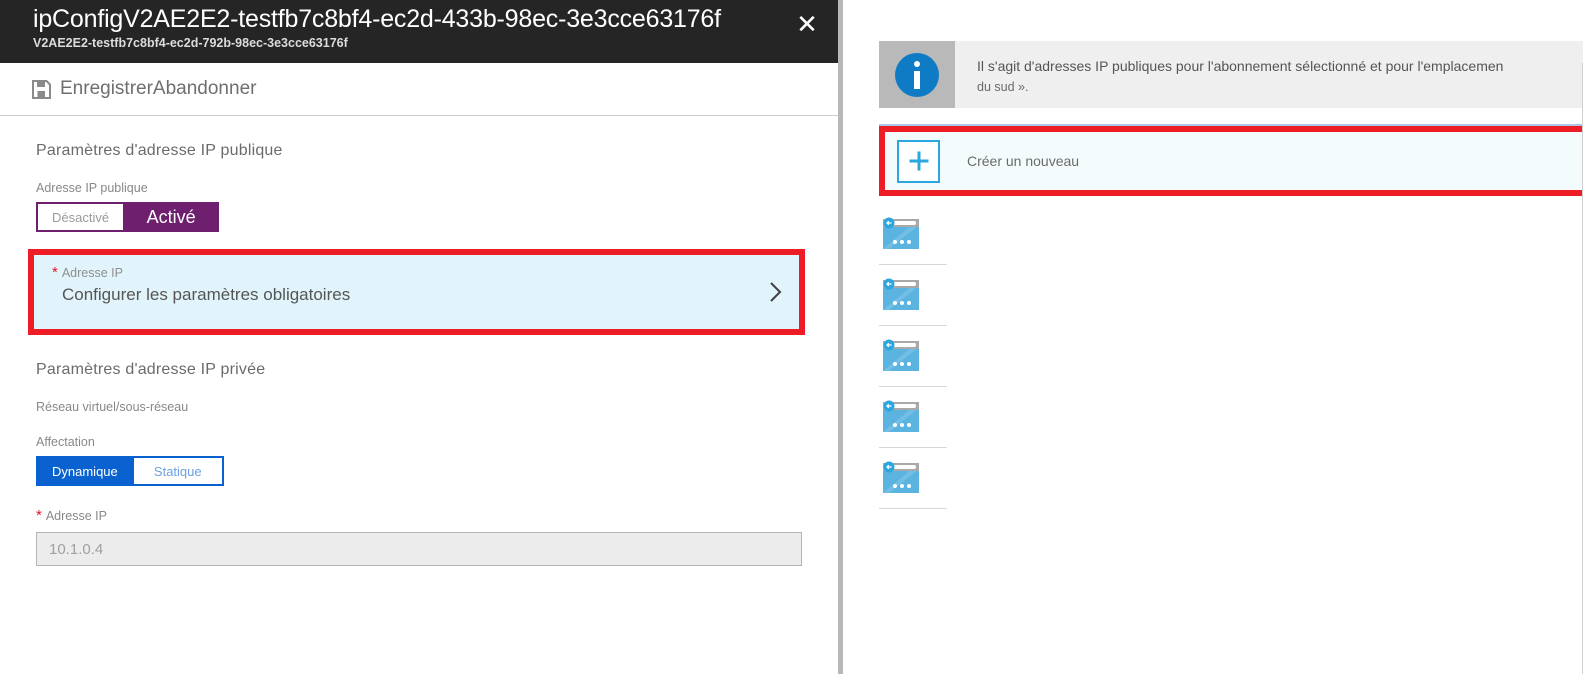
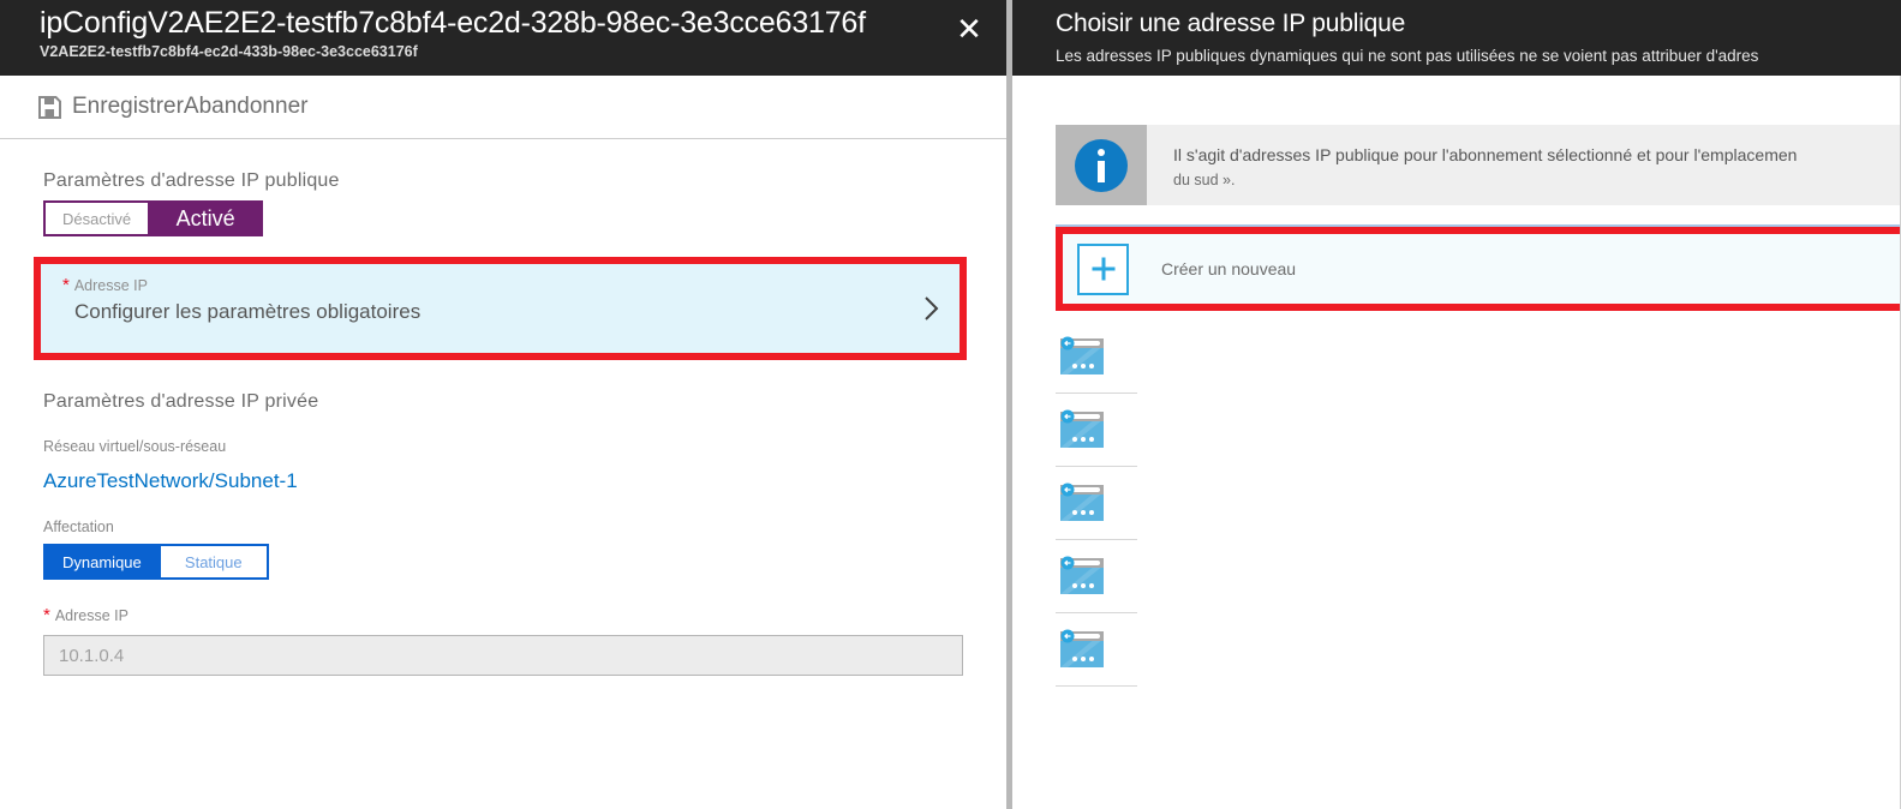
- ipConfigV2AE2E2-testfb7c8bf4-ec2d-433b-98ec-3e3cce63176f
+ ipConfigV2AE2E2-testfb7c8bf4-ec2d-328b-98ec-3e3cce63176f
- V2AE2E2-testfb7c8bf4-ec2d-792b-98ec-3e3cce63176f
+ V2AE2E2-testfb7c8bf4-ec2d-433b-98ec-3e3cce63176f
  ✕
  Enregistrer
  Abandonner
  Paramètres d'adresse IP publique
- Adresse IP publique
  Désactivé
  Activé
  Adresse IP
  Configurer les paramètres obligatoires
  Paramètres d'adresse IP privée
  Réseau virtuel/sous-réseau
+ AzureTestNetwork/Subnet-1
  Affectation
  Dynamique
  Statique
  Adresse IP
  10.1.0.4
+ Choisir une adresse IP publique
+ Les adresses IP publiques dynamiques qui ne sont pas utilisées ne se voient pas attribuer d'adres
- Il s'agit d'adresses IP publiques pour l'abonnement sélectionné et pour l'emplacemen
+ Il s'agit d'adresses IP publique pour l'abonnement sélectionné et pour l'emplacemen
  du sud ».
  Créer un nouveau
